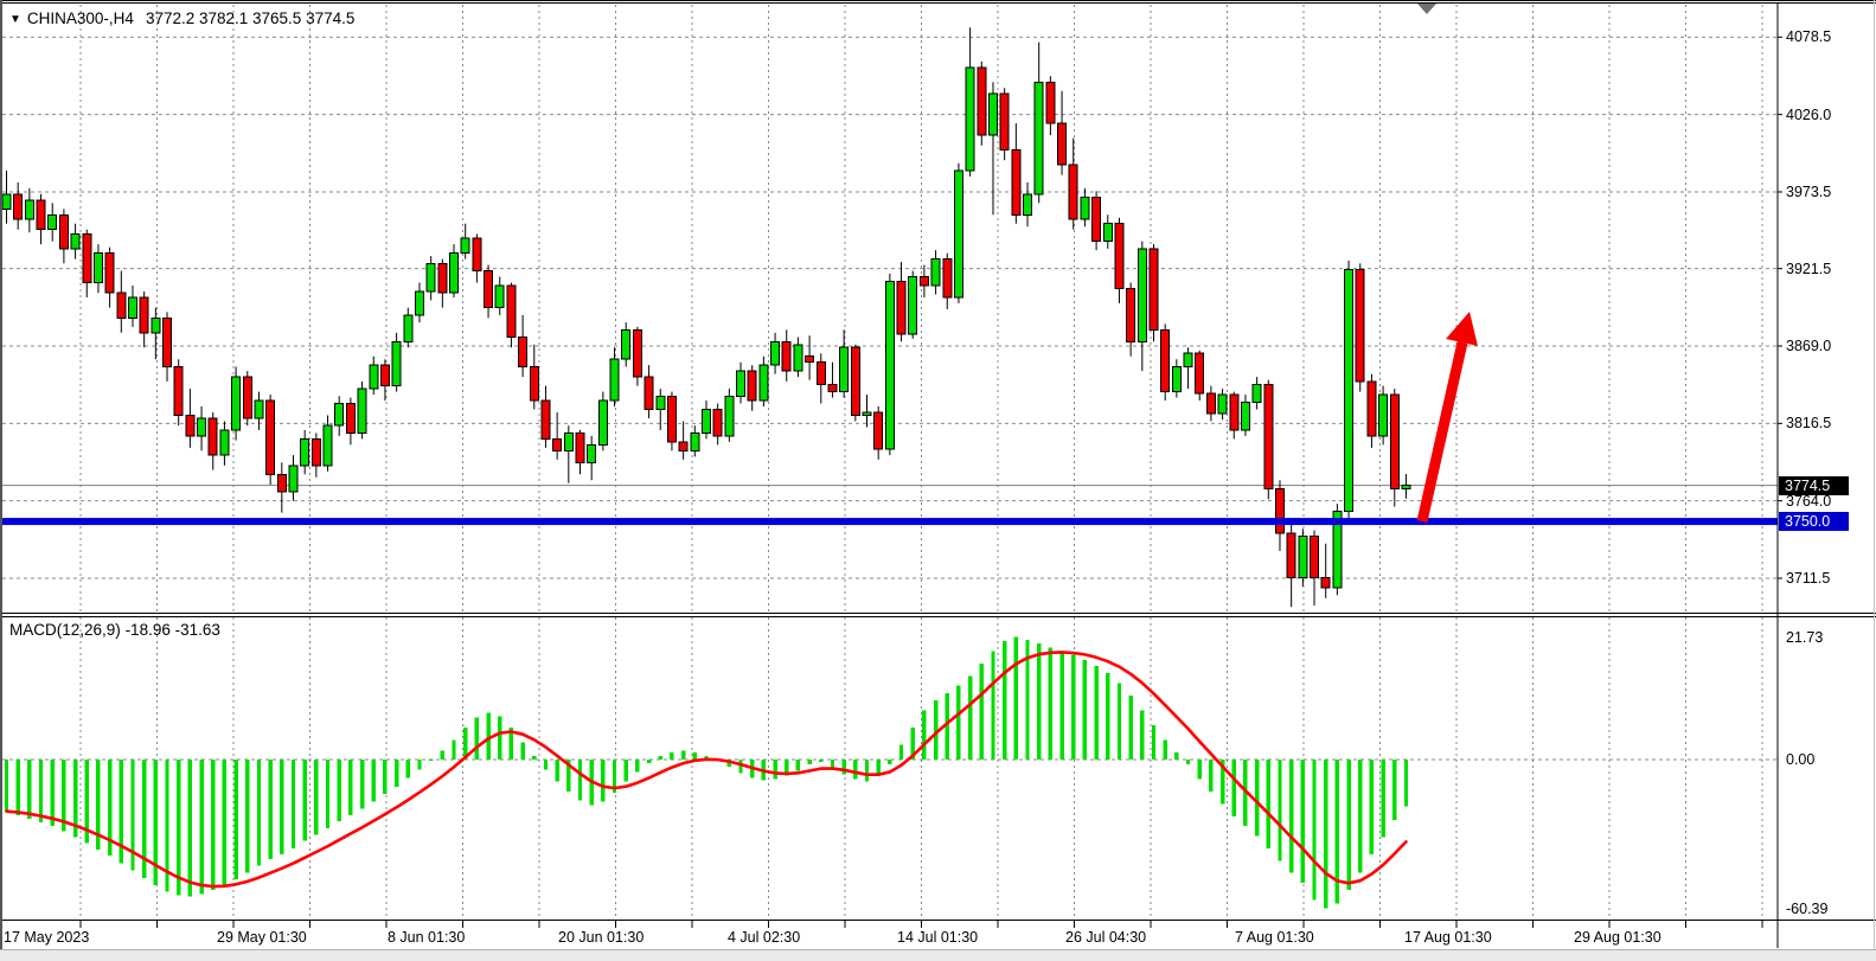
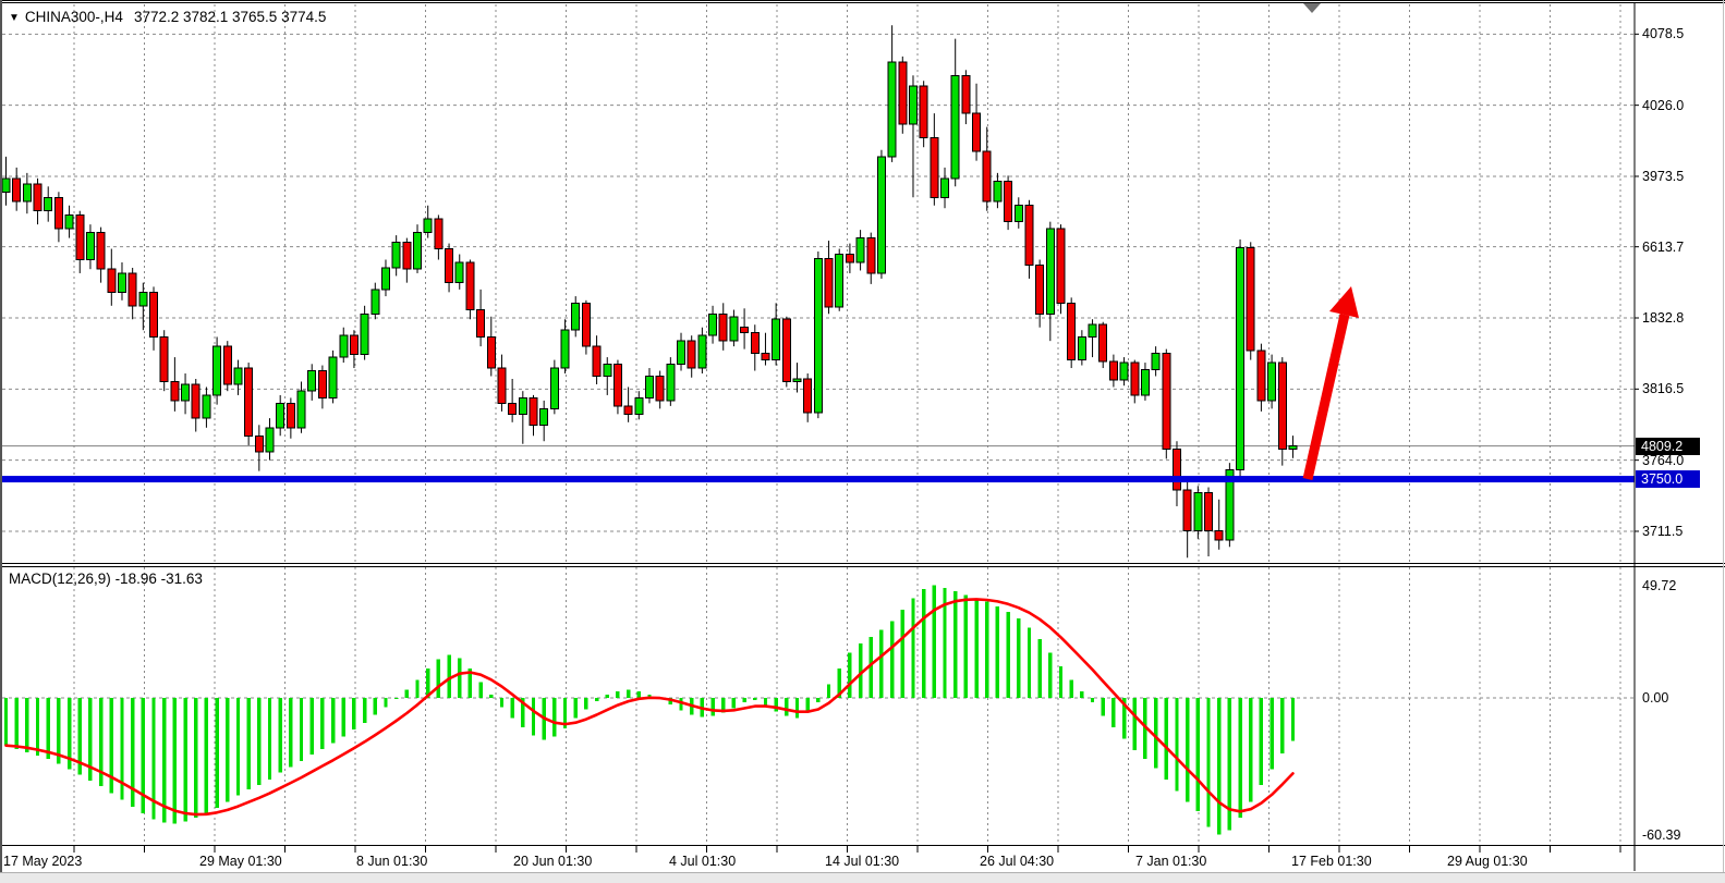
  ▼ CHINA300-,H4 3772.2 3782.1 3765.5 3774.5
  MACD(12,26,9) -18.96 -31.63
  4078.5
  4026.0
  3973.5
- 3921.5
+ 6613.7
- 3869.0
+ 1832.8
  3816.5
  3764.0
  3711.5
- 21.73
+ 49.72
  0.00
  -60.39
- 3774.5
+ 4809.2
  3750.0
  17 May 2023
  29 May 01:30
  8 Jun 01:30
  20 Jun 01:30
- 4 Jul 02:30
+ 4 Jul 01:30
  14 Jul 01:30
  26 Jul 04:30
- 7 Aug 01:30
+ 7 Jan 01:30
- 17 Aug 01:30
+ 17 Feb 01:30
  29 Aug 01:30
